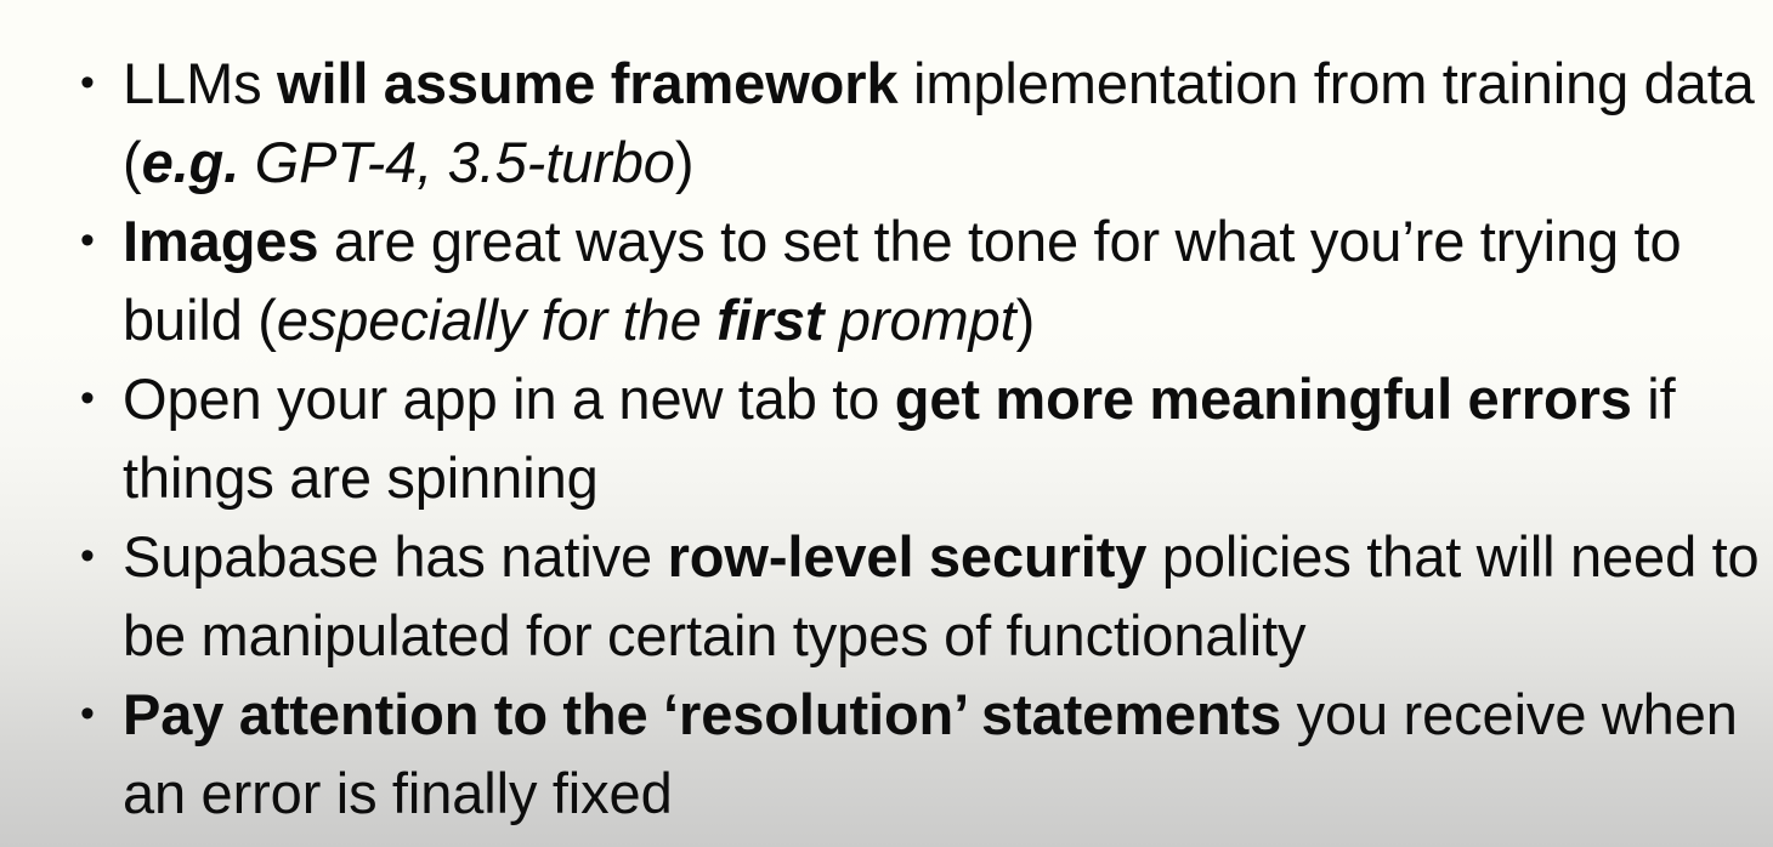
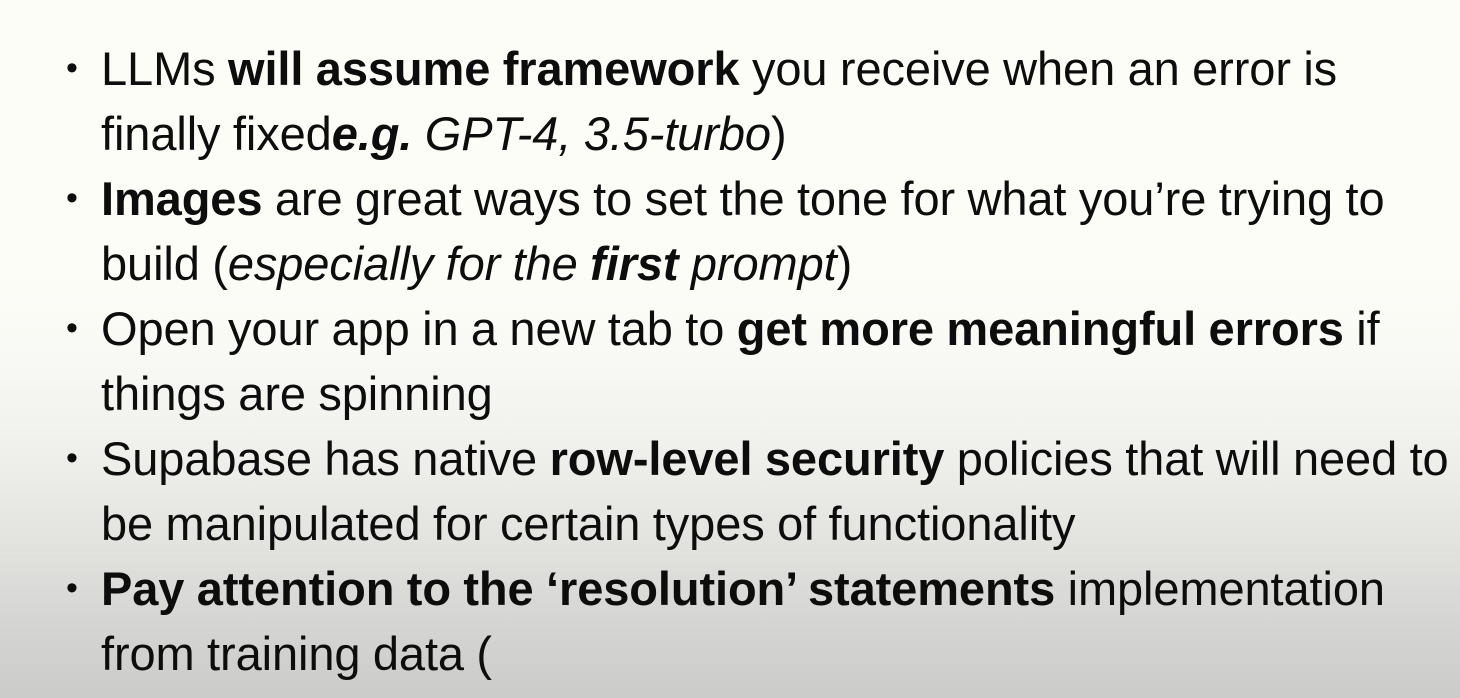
  •
- LLMs will assume framework implementation from training data (e.g. GPT-4, 3.5-turbo)
+ LLMs will assume framework you receive when an error is finally fixede.g. GPT-4, 3.5-turbo)
  •
  Images are great ways to set the tone for what you’re trying to build (especially for the first prompt)
  •
  Open your app in a new tab to get more meaningful errors if things are spinning
  •
  Supabase has native row-level security policies that will need to be manipulated for certain types of functionality
  •
- Pay attention to the ‘resolution’ statements you receive when an error is finally fixed
+ Pay attention to the ‘resolution’ statements implementation from training data (
